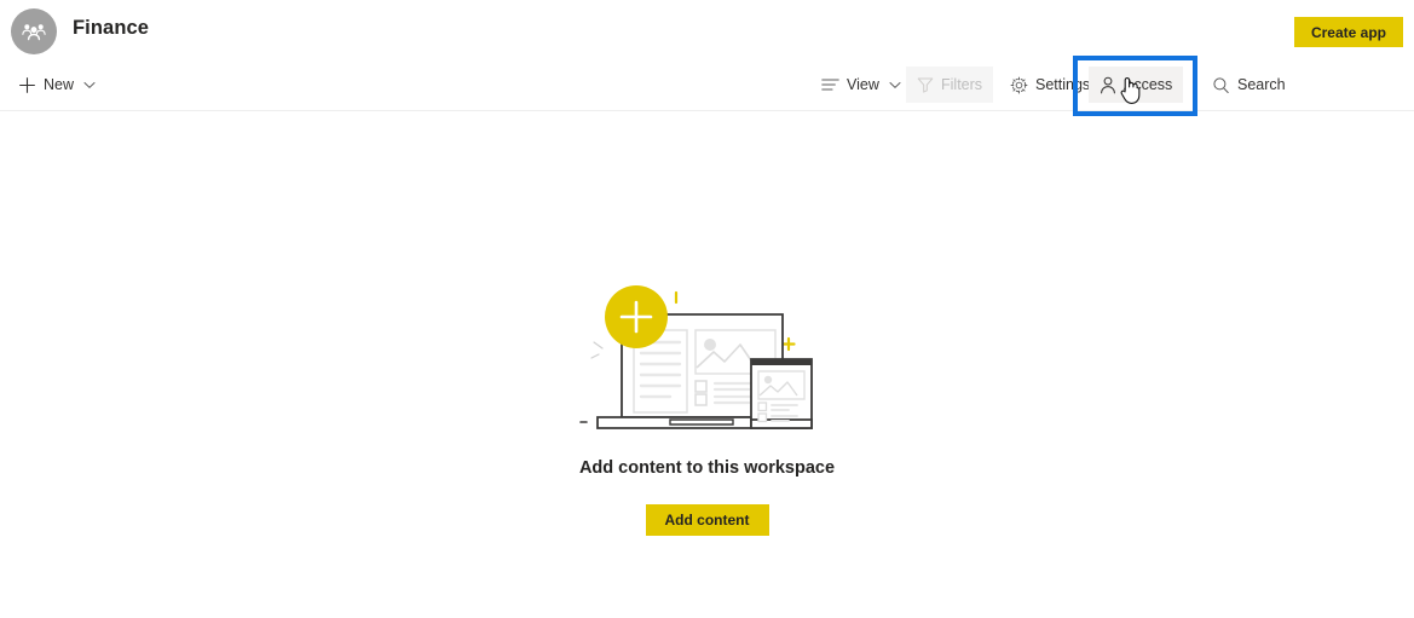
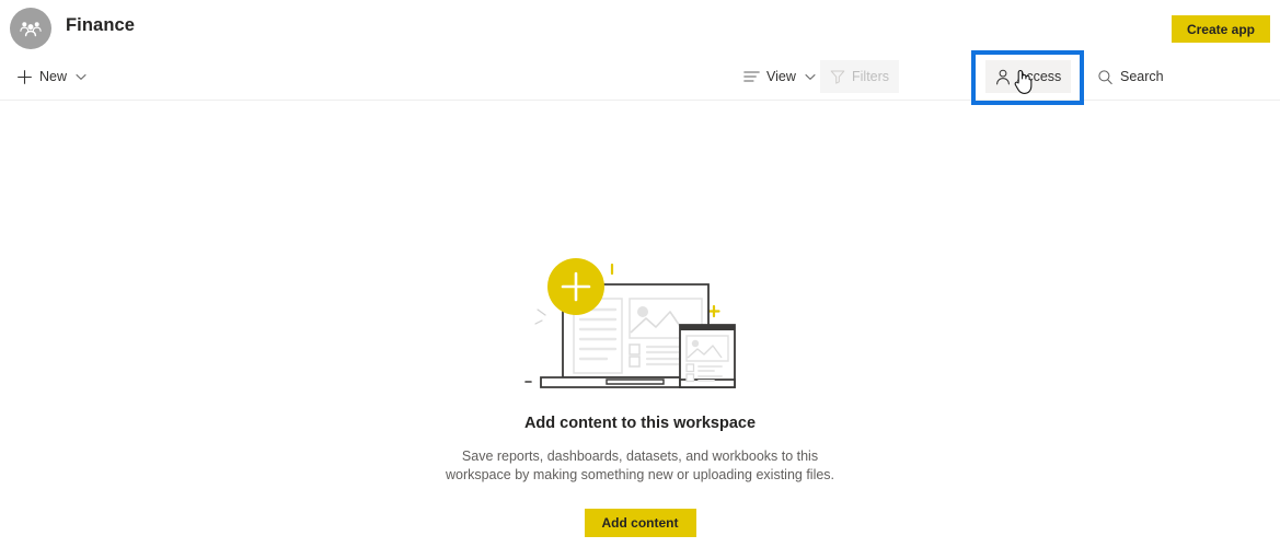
  Finance
  Create app
  New
  View
  Filters
- Settings
  ccess
  Search
  Add content to this workspace
+ Save reports, dashboards, datasets, and workbooks to this
+ workspace by making something new or uploading existing files.
  Add content
